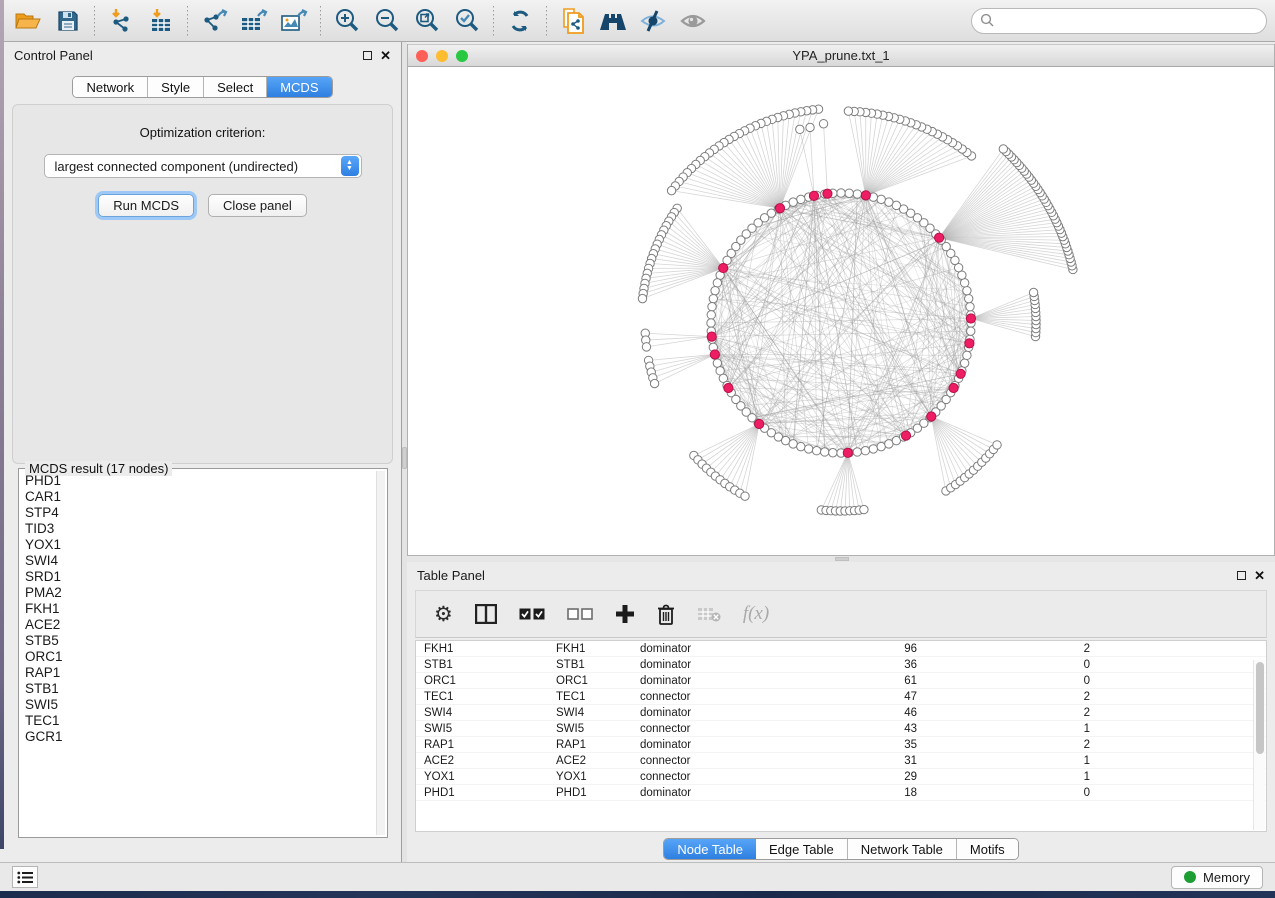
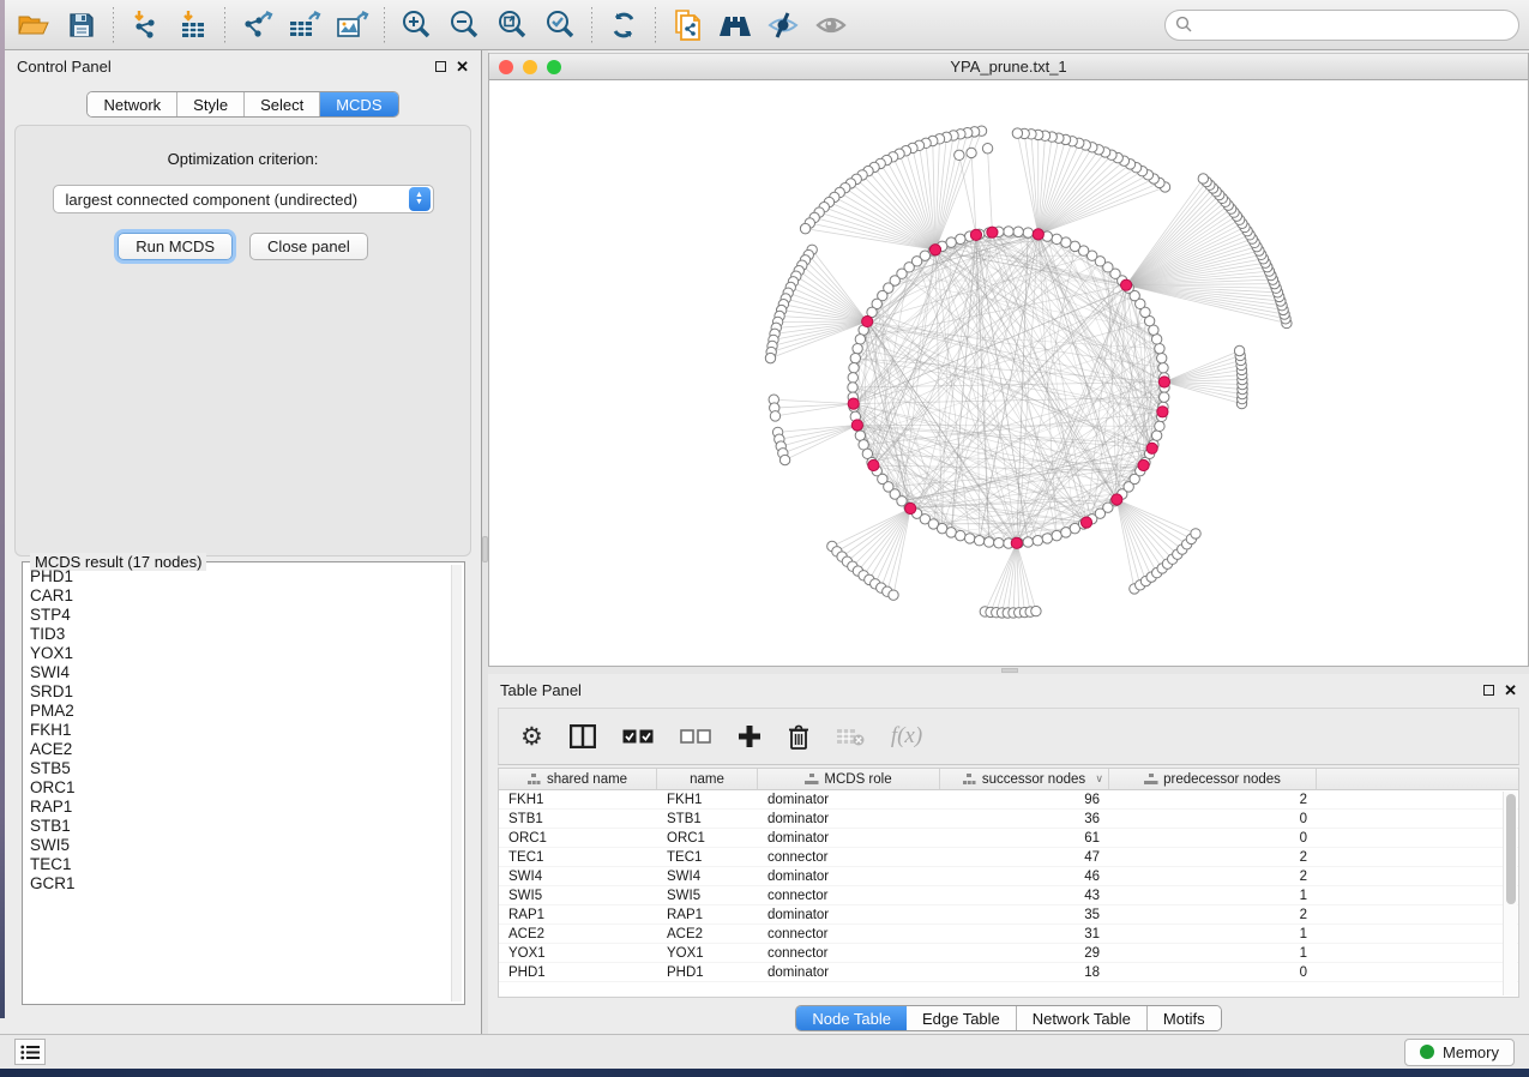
  Control Panel
  ✕
  Network
  Style
  Select
  MCDS
  Optimization criterion:
  largest connected component (undirected)
  Run MCDS
  Close panel
  MCDS result (17 nodes)
  PHD1
  CAR1
  STP4
  TID3
  YOX1
  SWI4
  SRD1
  PMA2
  FKH1
  ACE2
  STB5
  ORC1
  RAP1
  STB1
  SWI5
  TEC1
  GCR1
  YPA_prune.txt_1
  Table Panel
  ✕
  ⚙
  f(x)
+ shared name
+ name
+ MCDS role
+ successor nodes
+ ∨
+ predecessor nodes
  FKH1
  FKH1
  dominator
  96
  2
  STB1
  STB1
  dominator
  36
  0
  ORC1
  ORC1
  dominator
  61
  0
  TEC1
  TEC1
  connector
  47
  2
  SWI4
  SWI4
  dominator
  46
  2
  SWI5
  SWI5
  connector
  43
  1
  RAP1
  RAP1
  dominator
  35
  2
  ACE2
  ACE2
  connector
  31
  1
  YOX1
  YOX1
  connector
  29
  1
  PHD1
  PHD1
  dominator
  18
  0
  Node Table
  Edge Table
  Network Table
  Motifs
  Memory
